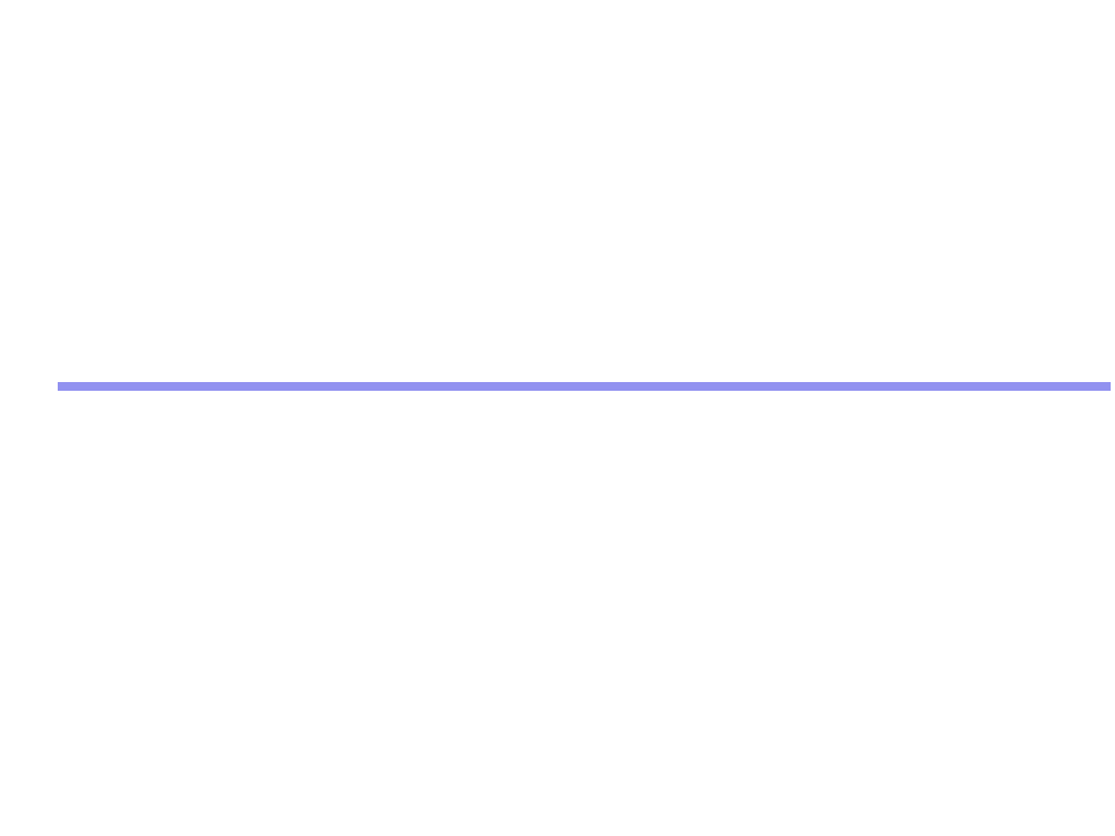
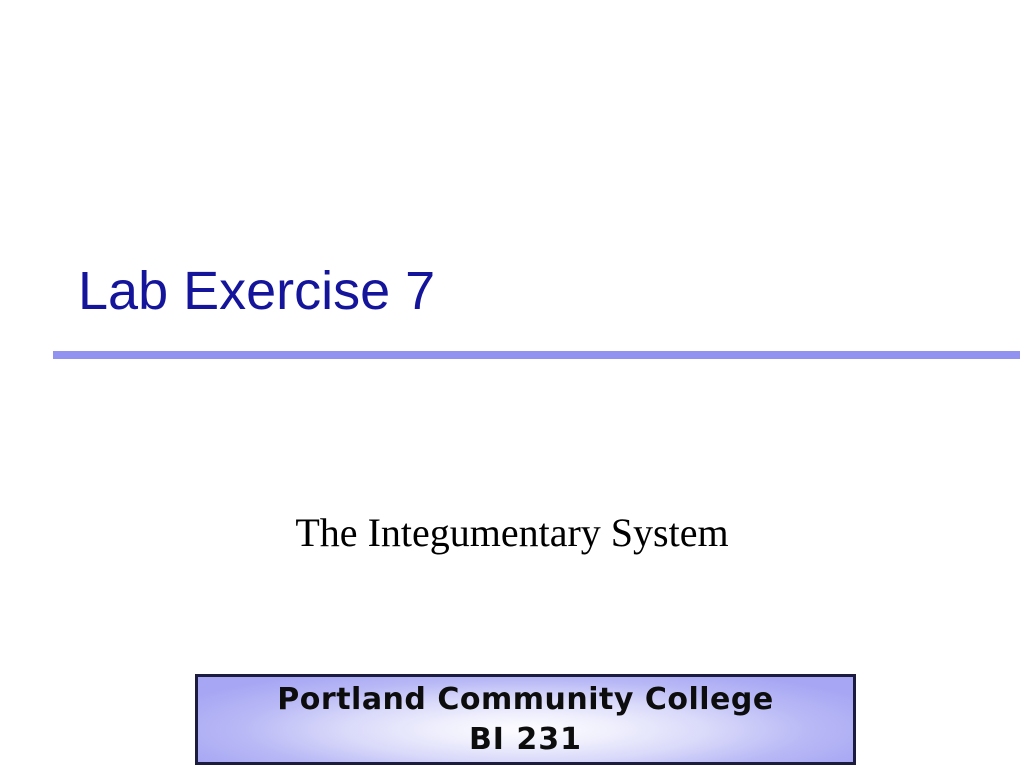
+ Lab Exercise 7
+ The Integumentary System
+ Portland Community College
+ BI 231
